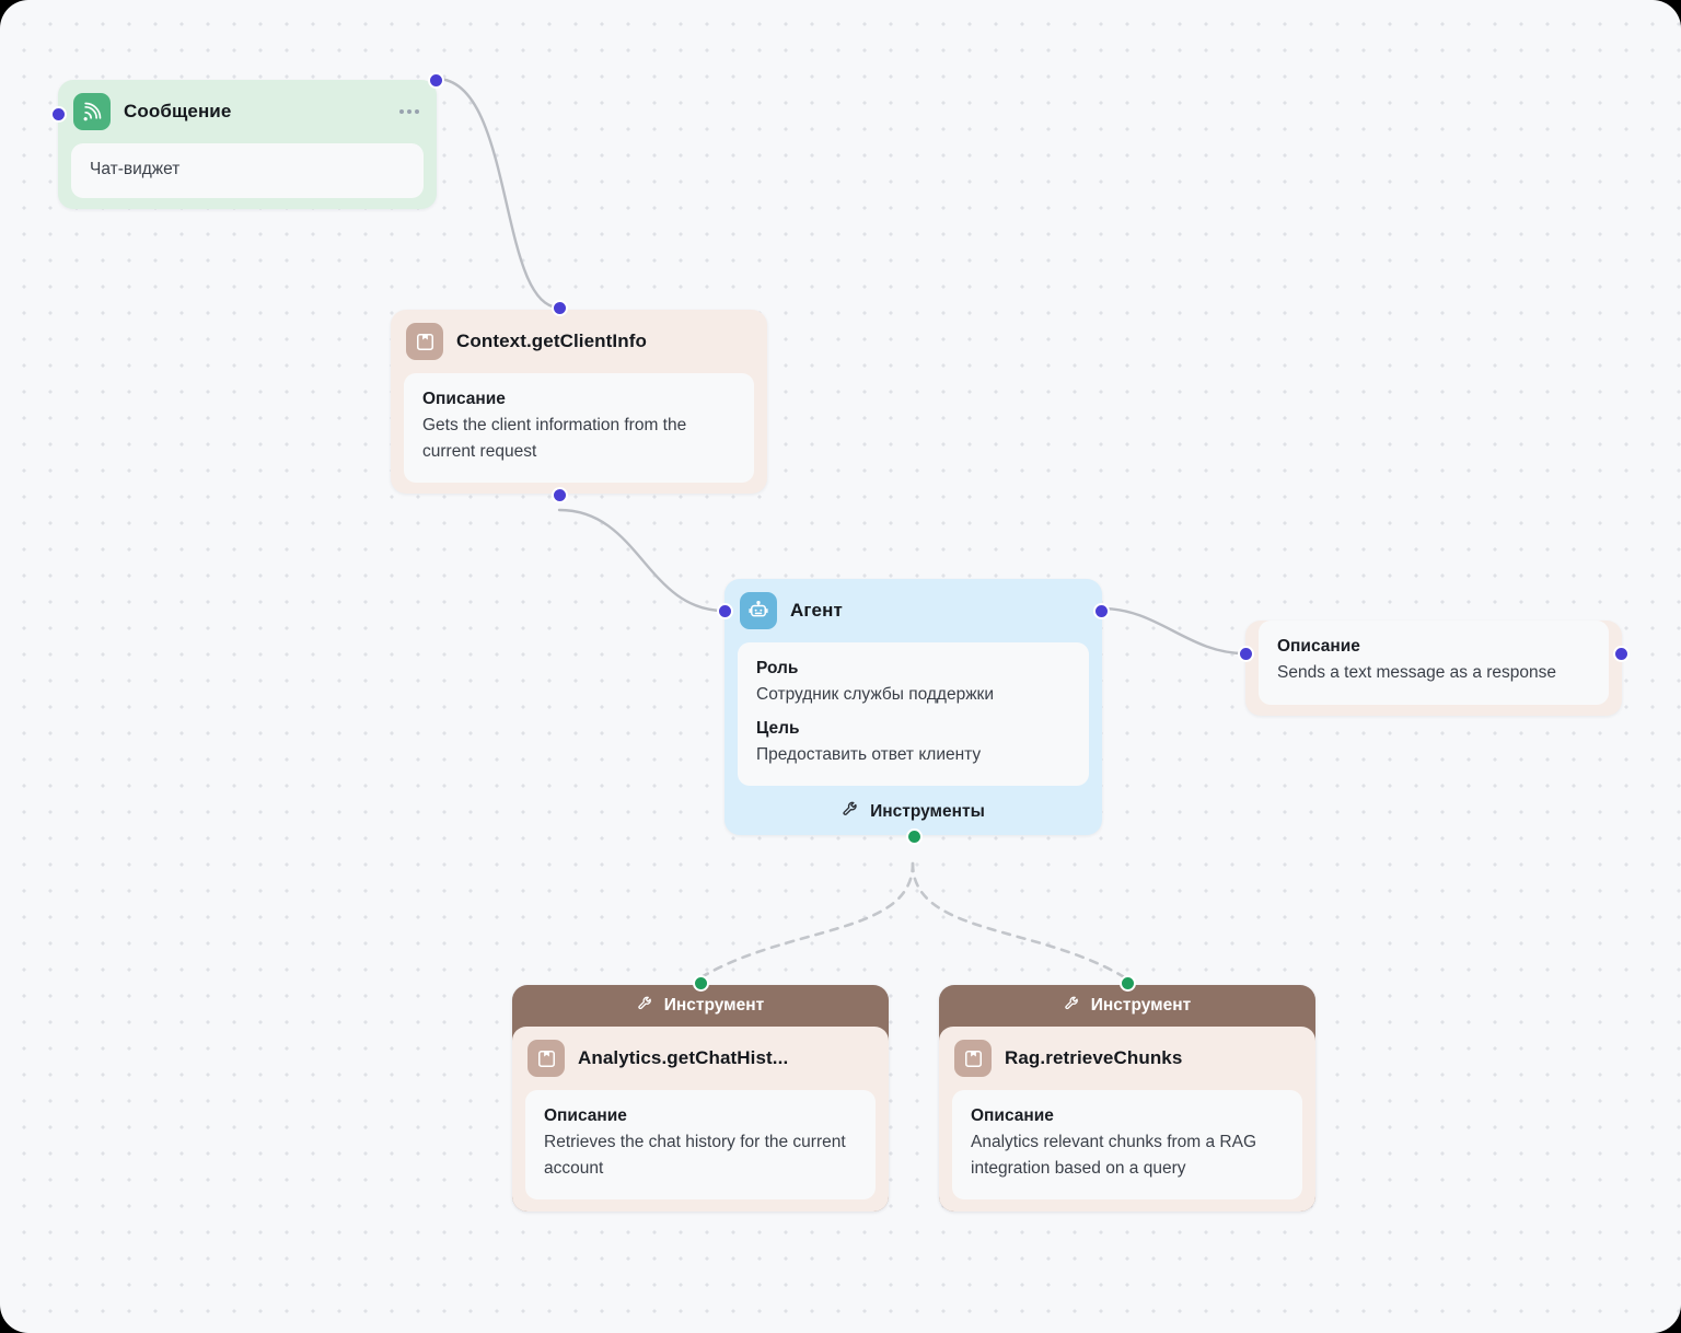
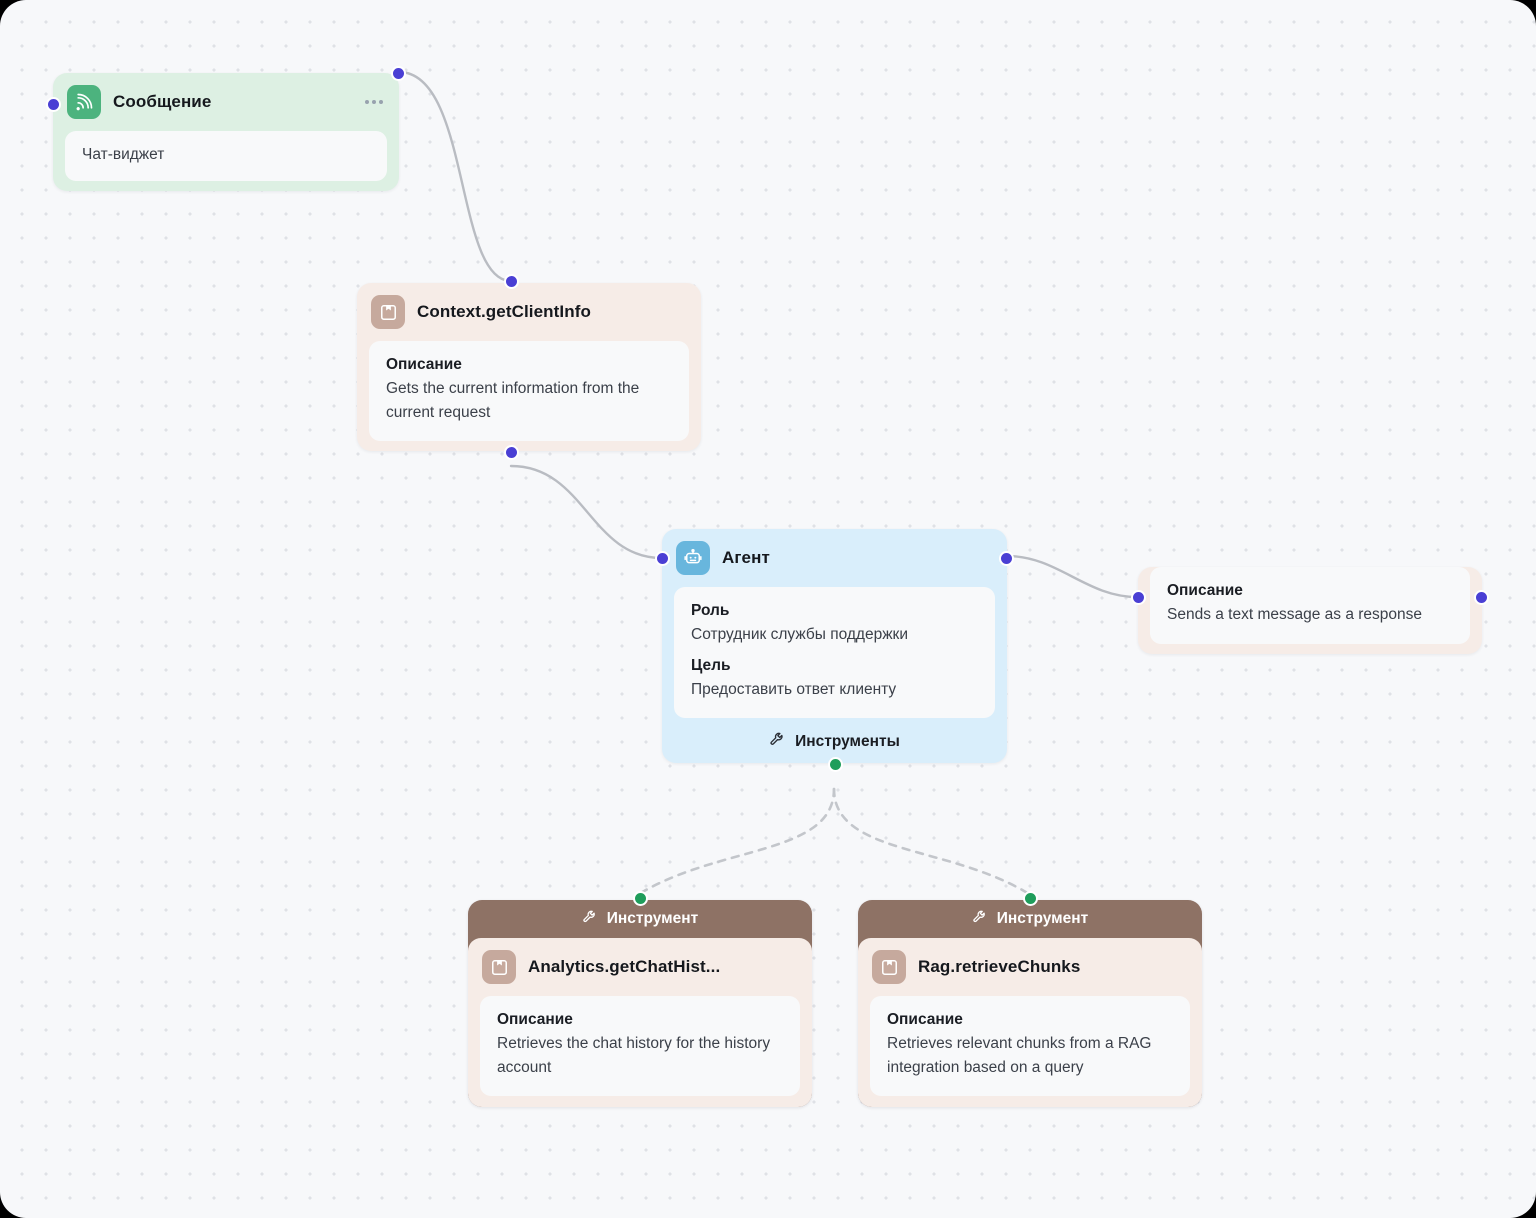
  Сообщение
  Чат-виджет
  Context.getClientInfo
  Описание
- Gets the client information from the current request
+ Gets the current information from the current request
  Агент
  Роль
  Сотрудник службы поддержки
  Цель
  Предоставить ответ клиенту
  Инструменты
  Описание
  Sends a text message as a response
  Инструмент
  Analytics.getChatHist...
  Описание
- Retrieves the chat history for the current account
+ Retrieves the chat history for the history account
  Инструмент
  Rag.retrieveChunks
  Описание
- Analytics relevant chunks from a RAG integration based on a query
+ Retrieves relevant chunks from a RAG integration based on a query
